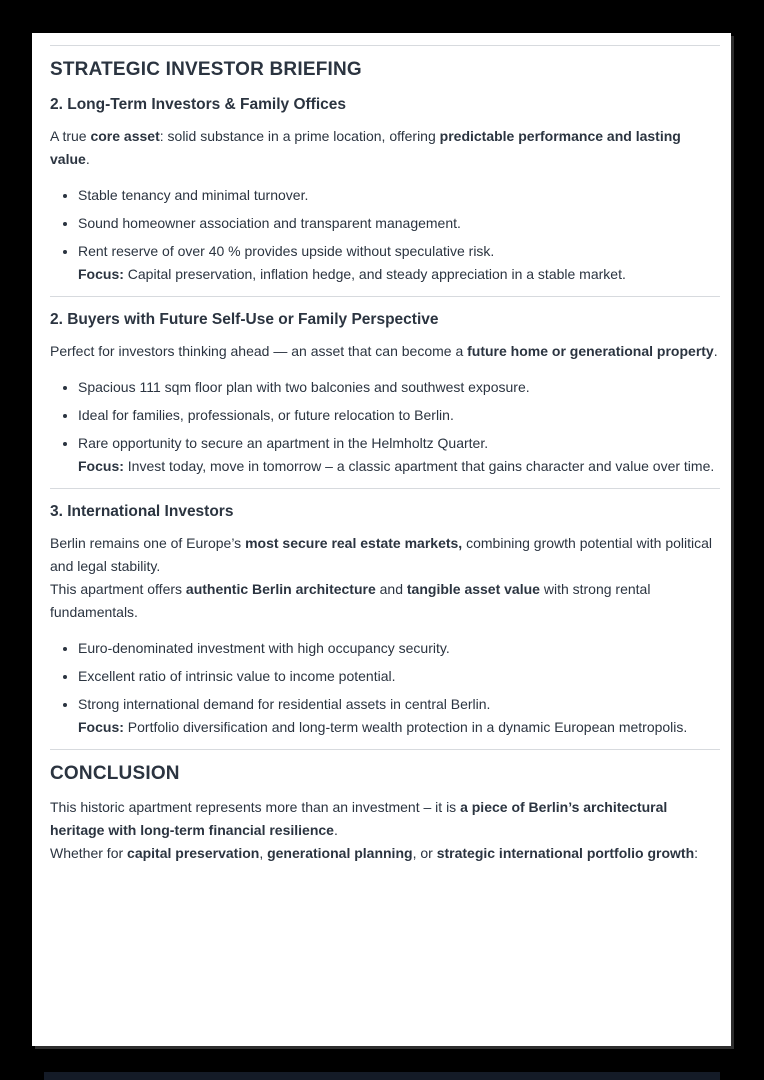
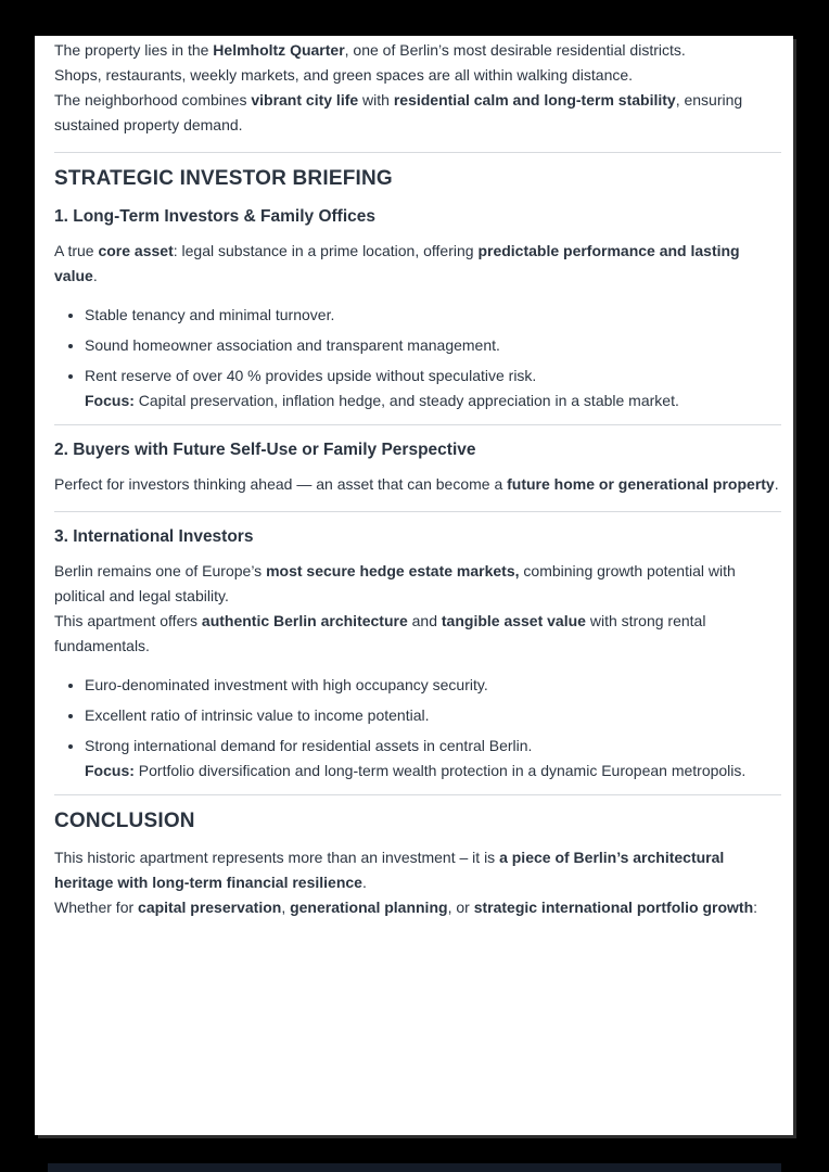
+ The property lies in the Helmholtz Quarter, one of Berlin’s most desirable residential districts.
+ Shops, restaurants, weekly markets, and green spaces are all within walking distance.
+ The neighborhood combines vibrant city life with residential calm and long-term stability, ensuring sustained property demand.
  STRATEGIC INVESTOR BRIEFING
- 2. Long-Term Investors & Family Offices
+ 1. Long-Term Investors & Family Offices
- A true core asset: solid substance in a prime location, offering predictable performance and lasting value.
+ A true core asset: legal substance in a prime location, offering predictable performance and lasting value.
  Stable tenancy and minimal turnover.
  Sound homeowner association and transparent management.
  Rent reserve of over 40 % provides upside without speculative risk.
  Focus: Capital preservation, inflation hedge, and steady appreciation in a stable market.
  2. Buyers with Future Self-Use or Family Perspective
  Perfect for investors thinking ahead — an asset that can become a future home or generational property.
- Spacious 111 sqm floor plan with two balconies and southwest exposure.
- Ideal for families, professionals, or future relocation to Berlin.
- Rare opportunity to secure an apartment in the Helmholtz Quarter.
- Focus: Invest today, move in tomorrow – a classic apartment that gains character and value over time.
  3. International Investors
- Berlin remains one of Europe’s most secure real estate markets, combining growth potential with political and legal stability.
+ Berlin remains one of Europe’s most secure hedge estate markets, combining growth potential with political and legal stability.
  This apartment offers authentic Berlin architecture and tangible asset value with strong rental fundamentals.
  Euro-denominated investment with high occupancy security.
  Excellent ratio of intrinsic value to income potential.
  Strong international demand for residential assets in central Berlin.
  Focus: Portfolio diversification and long-term wealth protection in a dynamic European metropolis.
  CONCLUSION
  This historic apartment represents more than an investment – it is a piece of Berlin’s architectural heritage with long-term financial resilience.
  Whether for capital preservation, generational planning, or strategic international portfolio growth:
